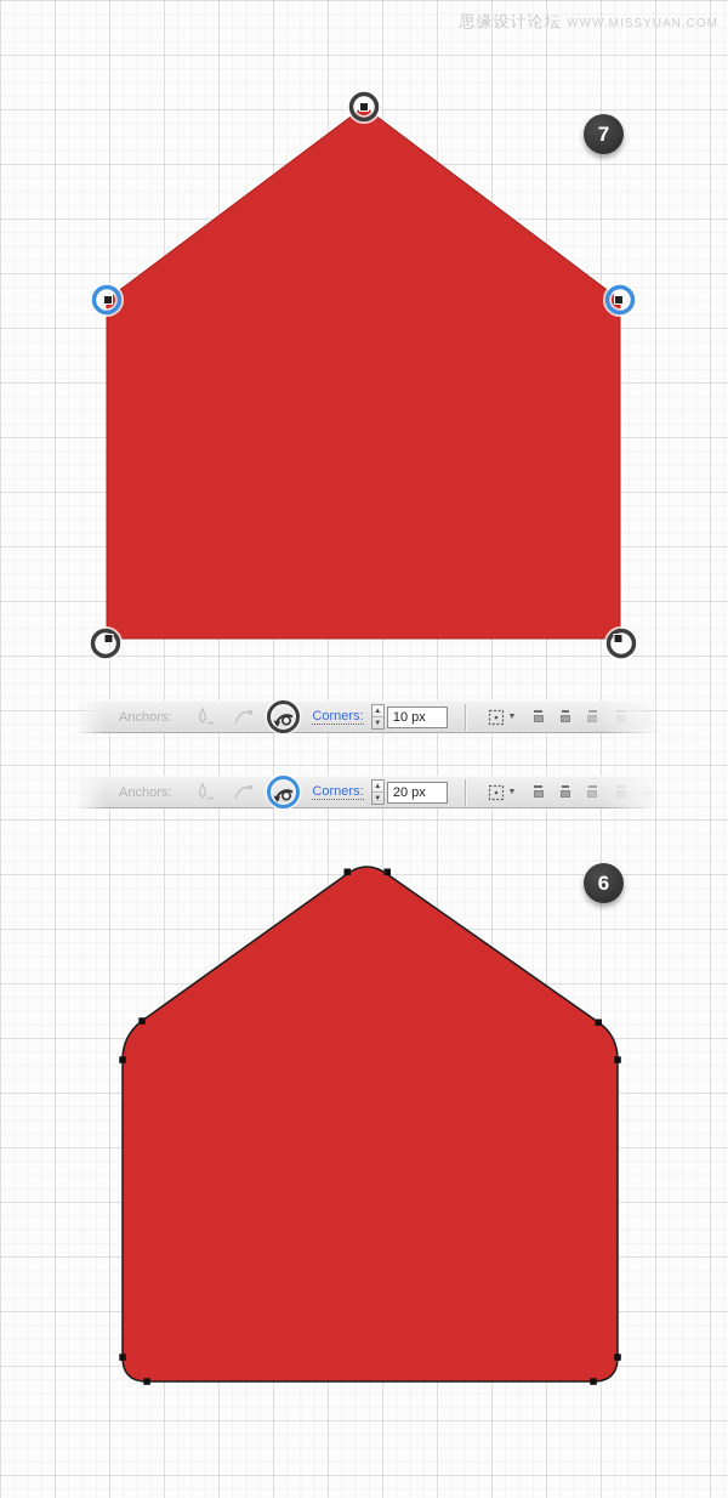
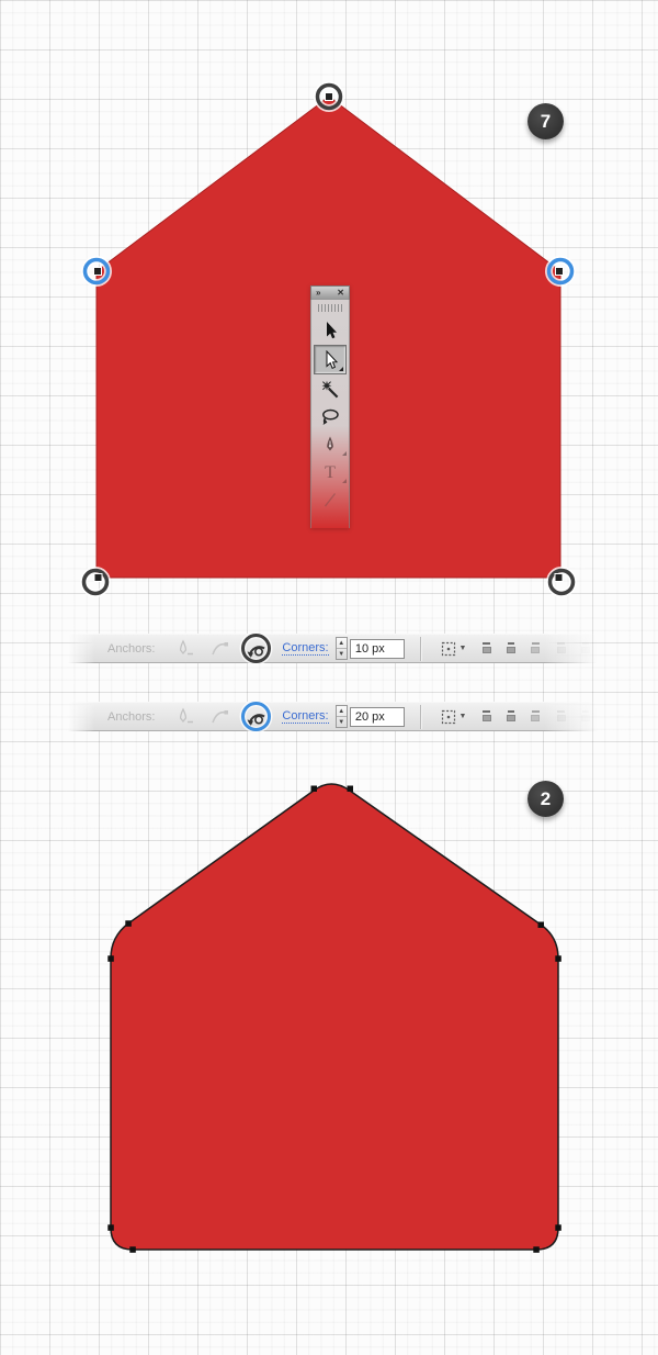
- 思缘设计论坛 WWW.MISSYUAN.COM
  7
- 6
+ 2
+ »
+ ✕
+ T
  Anchors:
  Corners:
  10 px
  Anchors:
  Corners:
  20 px
